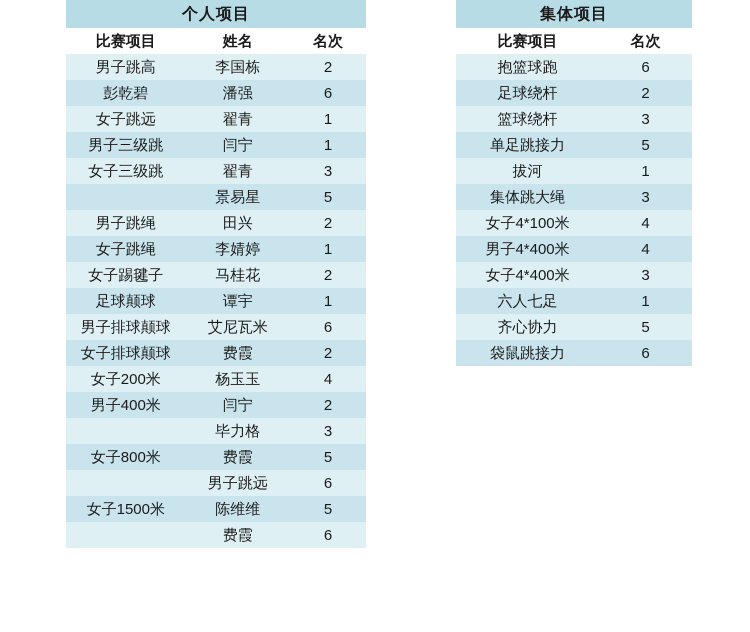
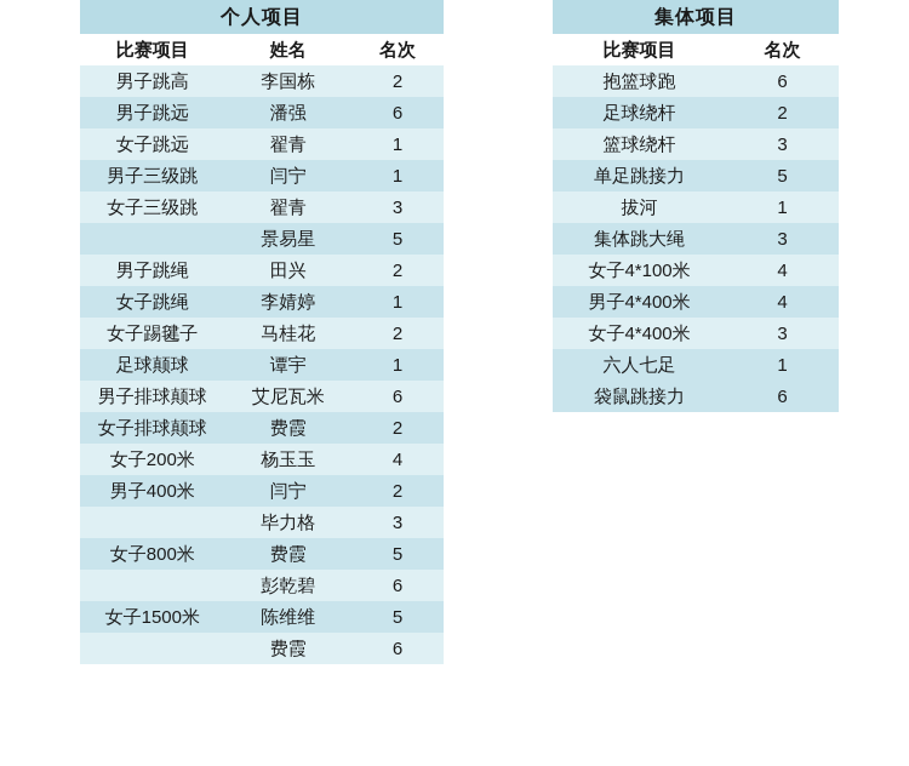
  个人项目
  比赛项目	姓名	名次
  男子跳高	李国栋	2
- 彭乾碧	潘强	6
+ 男子跳远	潘强	6
  女子跳远	翟青	1
  男子三级跳	闫宁	1
  女子三级跳	翟青	3
  	景易星	5
  男子跳绳	田兴	2
  女子跳绳	李婧婷	1
  女子踢毽子	马桂花	2
  足球颠球	谭宇	1
  男子排球颠球	艾尼瓦米	6
  女子排球颠球	费霞	2
  女子200米	杨玉玉	4
  男子400米	闫宁	2
  	毕力格	3
  女子800米	费霞	5
- 	男子跳远	6
+ 	彭乾碧	6
  女子1500米	陈维维	5
  	费霞	6
  集体项目
  比赛项目	名次
  抱篮球跑	6
  足球绕杆	2
  篮球绕杆	3
  单足跳接力	5
  拔河	1
  集体跳大绳	3
  女子4*100米	4
  男子4*400米	4
  女子4*400米	3
  六人七足	1
- 齐心协力	5
  袋鼠跳接力	6
